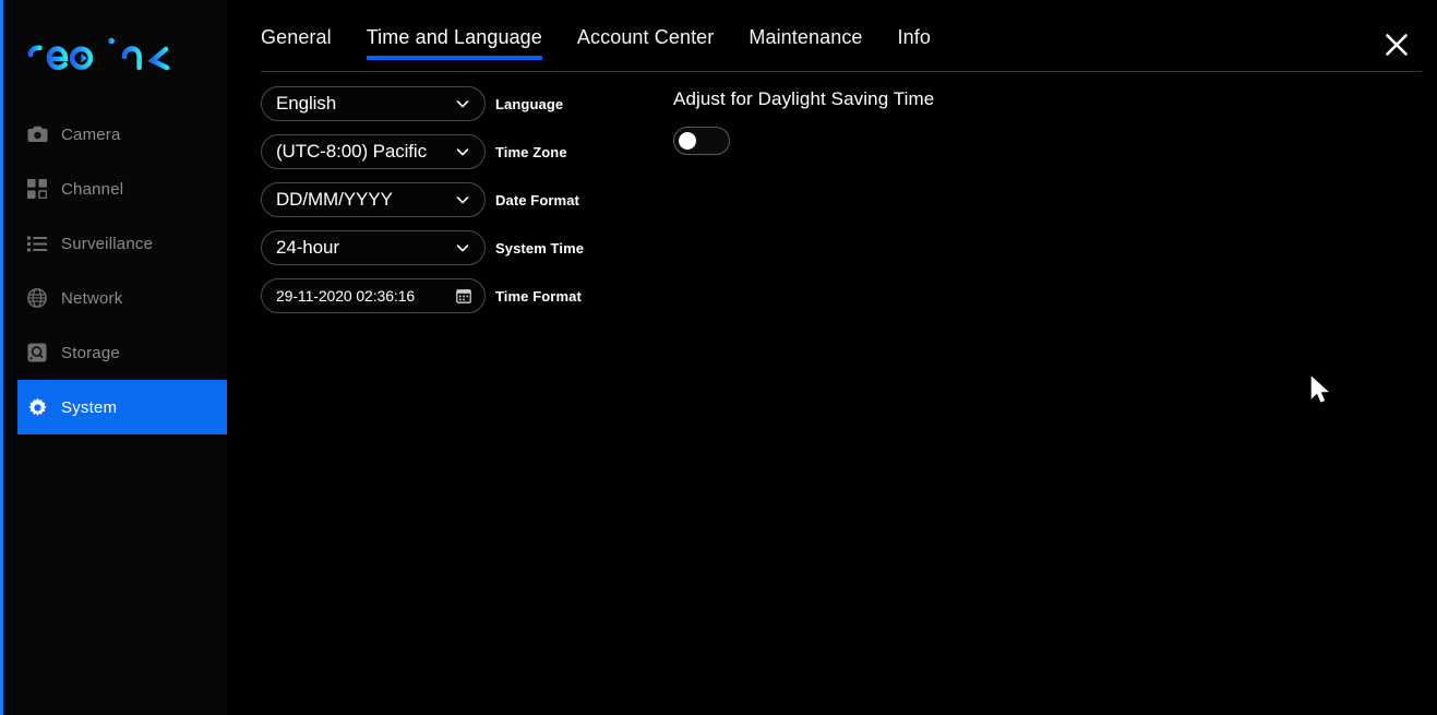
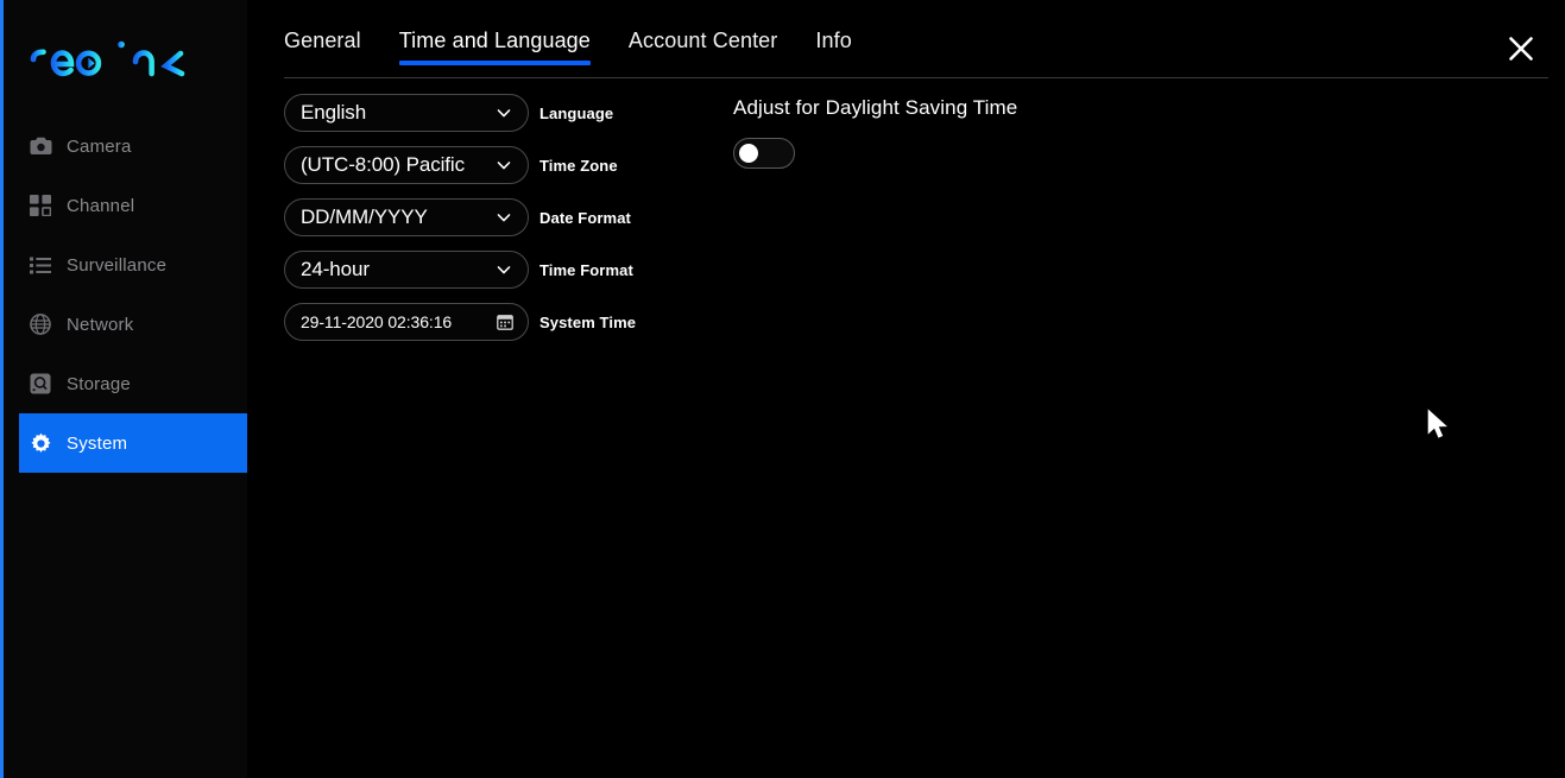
  Camera
  Channel
  Surveillance
  Network
  Storage
  System
  General
  Time and Language
  Account Center
- Maintenance
  Info
  English
  Language
  (UTC-8:00) Pacific
  Time Zone
  DD/MM/YYYY
  Date Format
  24-hour
- System Time
+ Time Format
  29-11-2020 02:36:16
- Time Format
+ System Time
  Adjust for Daylight Saving Time
